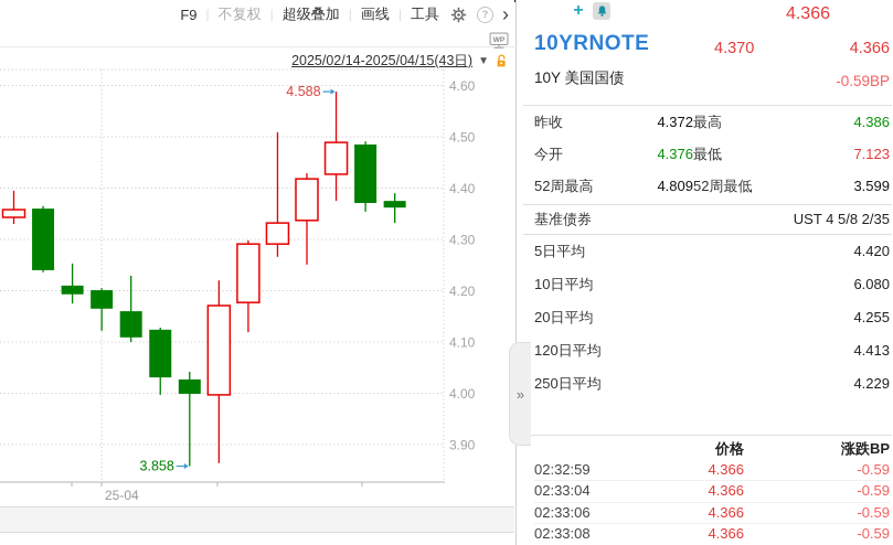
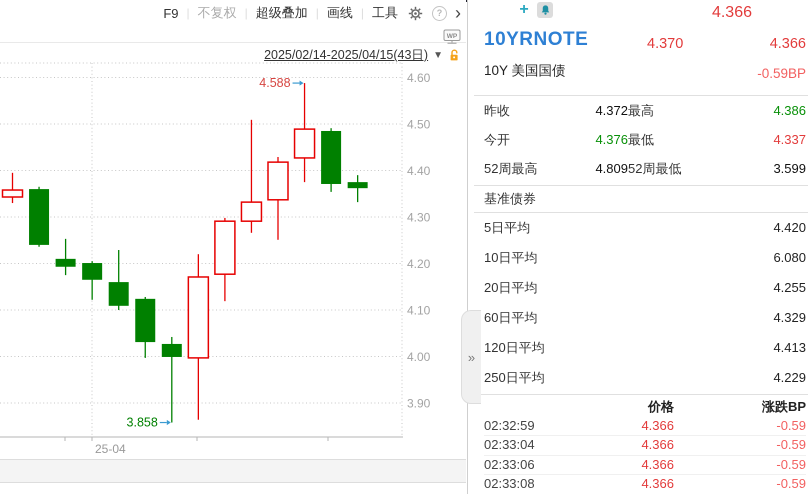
  F9
  不复权
  超级叠加
  |
  画线
  |
  工具
  ?
  ›
  2025/02/14-2025/04/15(43日)
  ▼
  4.60
  4.50
  4.40
  4.30
  4.20
  4.10
  4.00
  3.90
  25-04
  4.588
  3.858
  »
  +
  4.366
  10YRNOTE
  4.370
  4.366
  10Y 美国国债
  -0.59BP
  昨收
  4.372
  最高
  4.386
  今开
  4.376
  最低
- 7.123
+ 4.337
  52周最高
  4.809
  52周最低
  3.599
  基准债券
- UST 4 5/8 2/35
  5日平均
  4.420
  10日平均
  6.080
  20日平均
  4.255
+ 60日平均
+ 4.329
  120日平均
  4.413
  250日平均
  4.229
  价格
  涨跌BP
  02:32:59
  4.366
  -0.59
  02:33:04
  4.366
  -0.59
  02:33:06
  4.366
  -0.59
  02:33:08
  4.366
  -0.59
